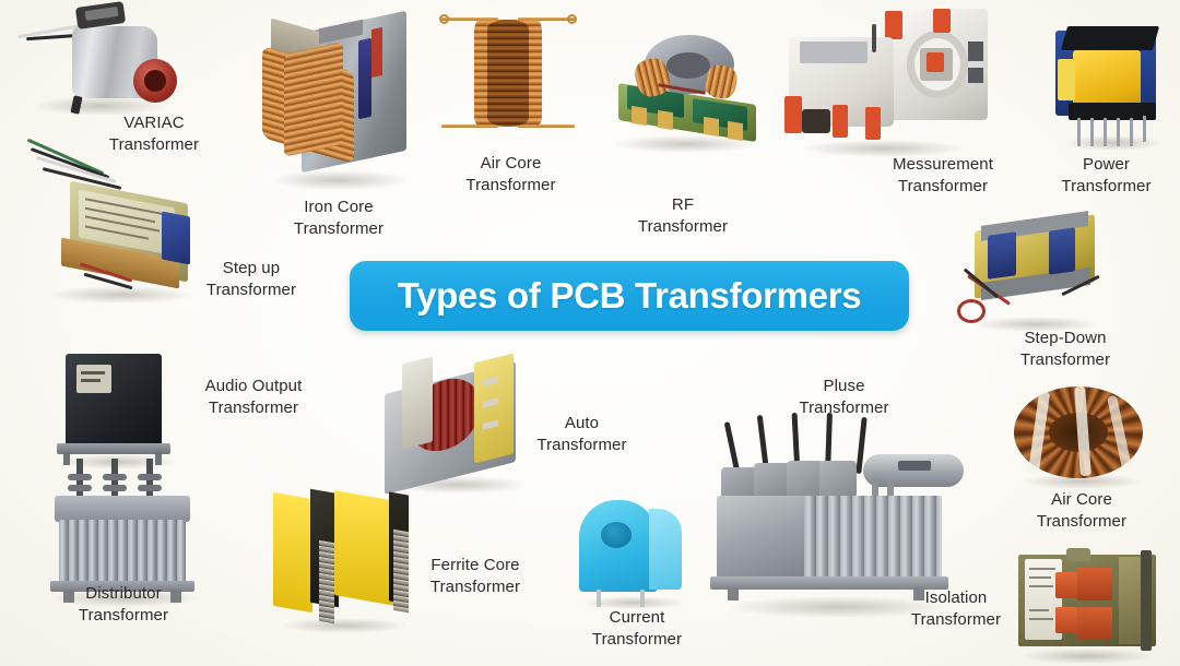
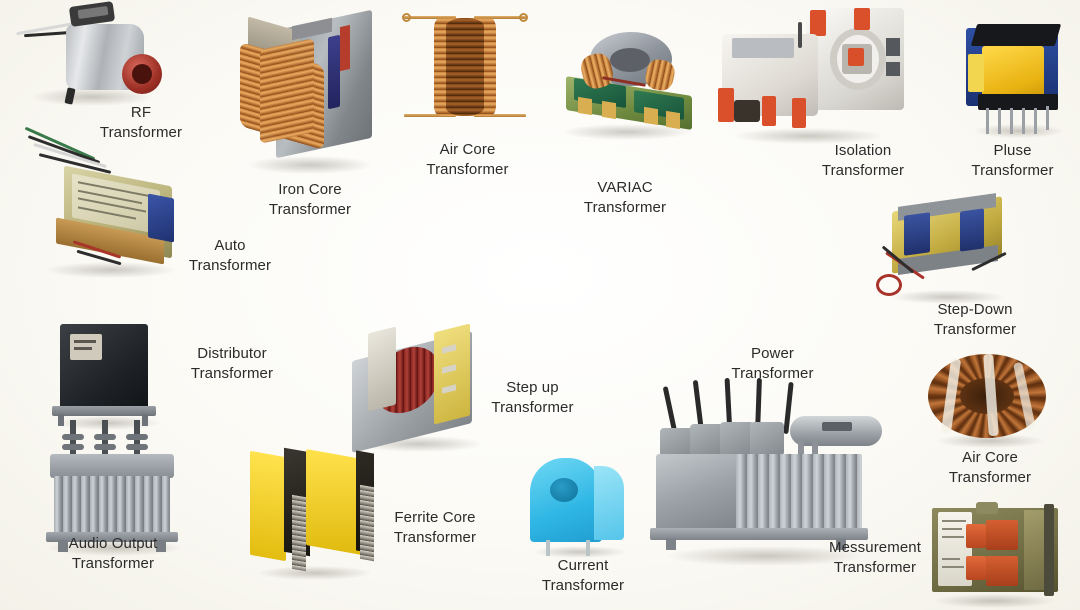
- Types of PCB Transformers
- VARIAC
+ RF
  Transformer
  Iron Core
  Transformer
  Air Core
  Transformer
- RF
+ VARIAC
  Transformer
- Messurement
+ Isolation
  Transformer
- Power
+ Pluse
  Transformer
- Step up
+ Auto
  Transformer
  Step-Down
  Transformer
- Audio Output
+ Distributor
  Transformer
- Auto
+ Step up
  Transformer
- Pluse
+ Power
  Transformer
  Air Core
  Transformer
- Distributor
+ Audio Output
  Transformer
  Ferrite Core
  Transformer
  Current
  Transformer
- Isolation
+ Messurement
  Transformer
